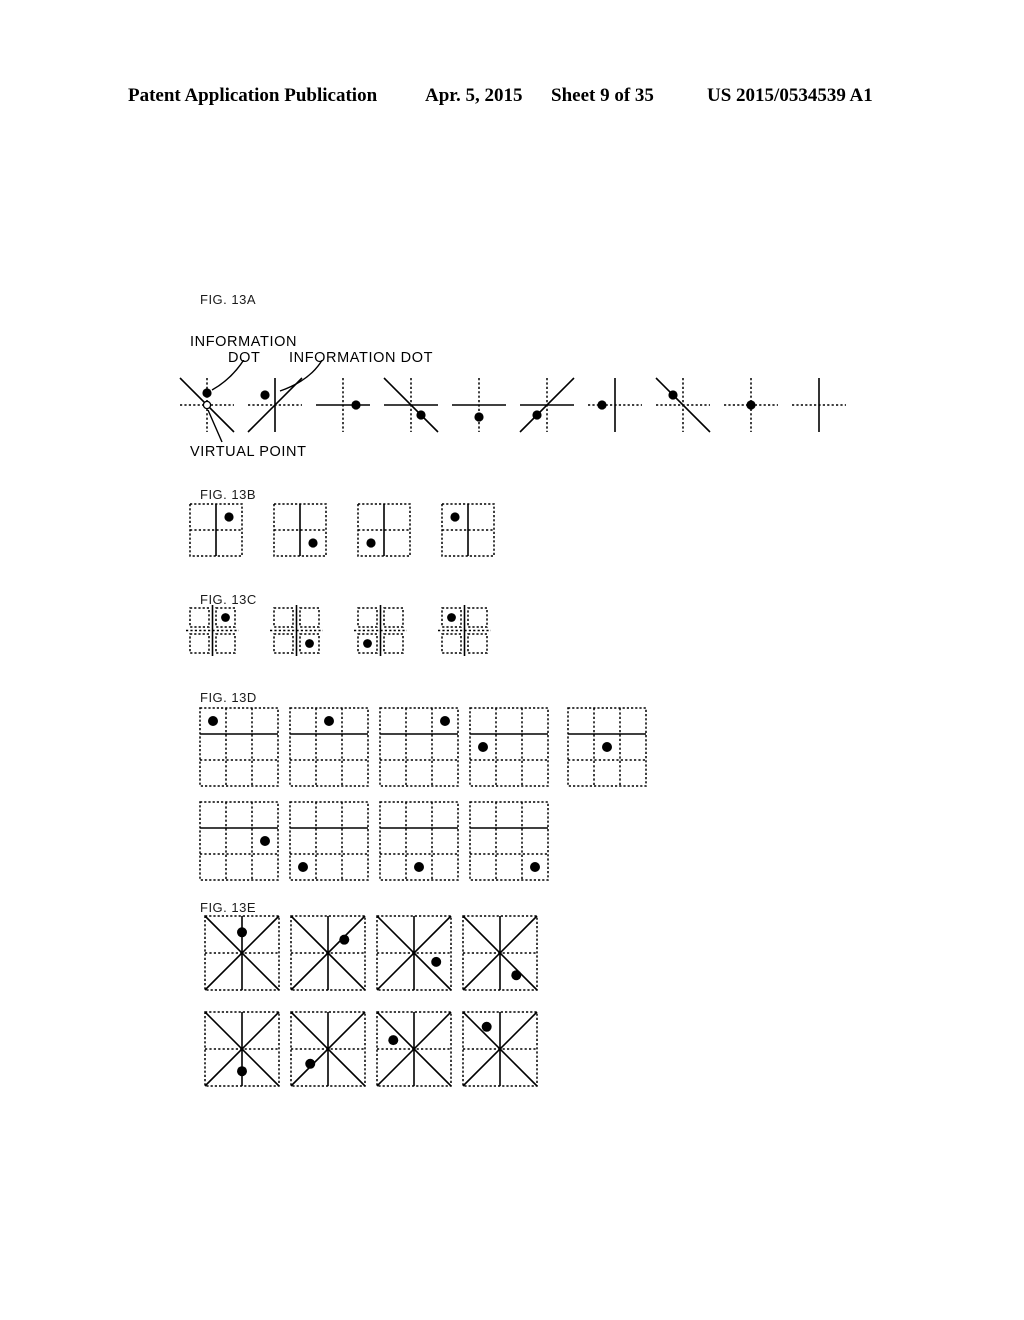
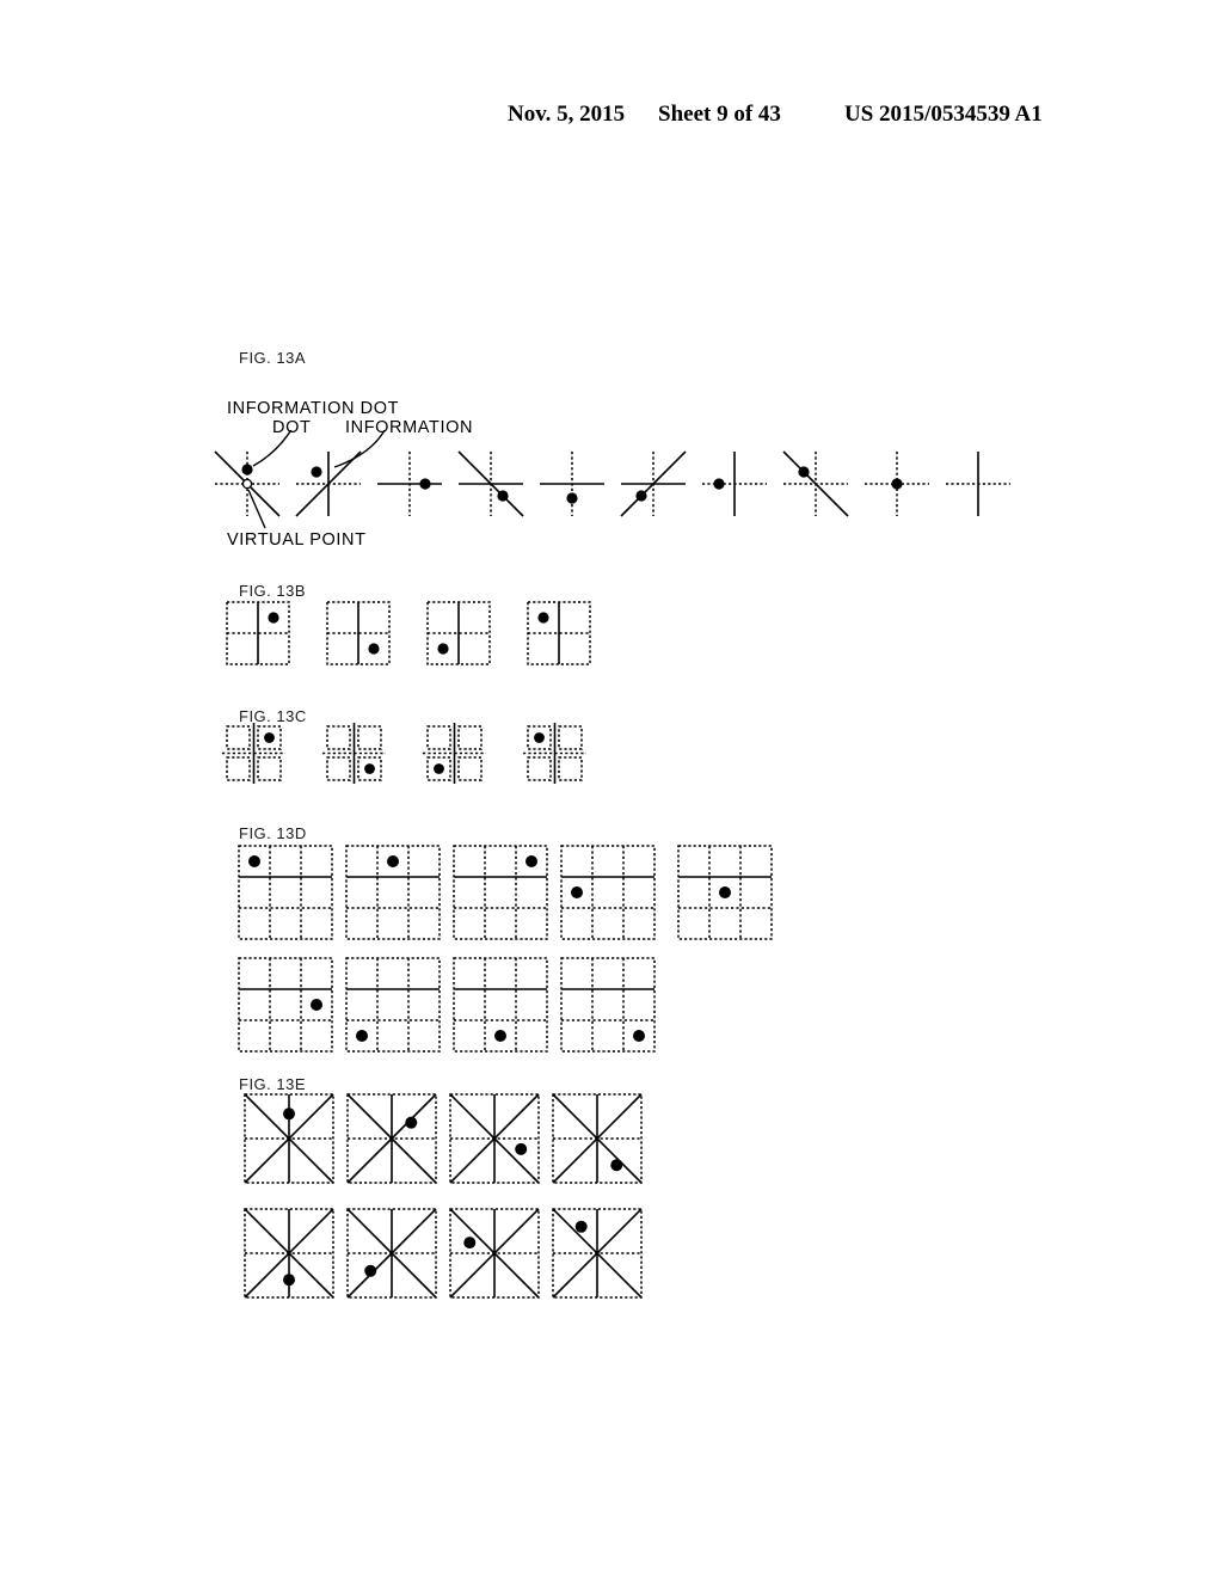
- Patent Application Publication
- Apr. 5, 2015
+ Nov. 5, 2015
- Sheet 9 of 35
+ Sheet 9 of 43
  US 2015/0534539 A1
  FIG. 13A
  FIG. 13B
  FIG. 13C
  FIG. 13D
  FIG. 13E
- INFORMATION
+ INFORMATION DOT
  DOT
- INFORMATION DOT
+ INFORMATION
  VIRTUAL POINT
